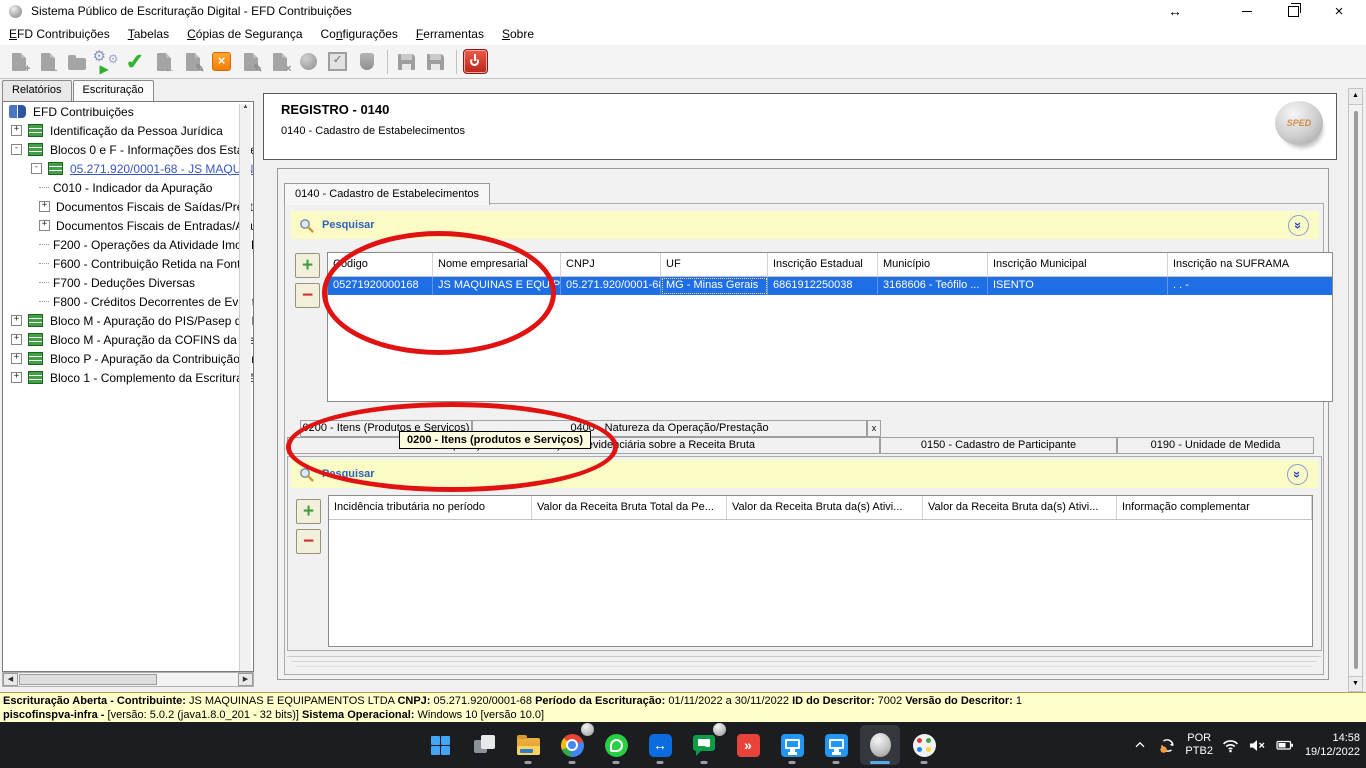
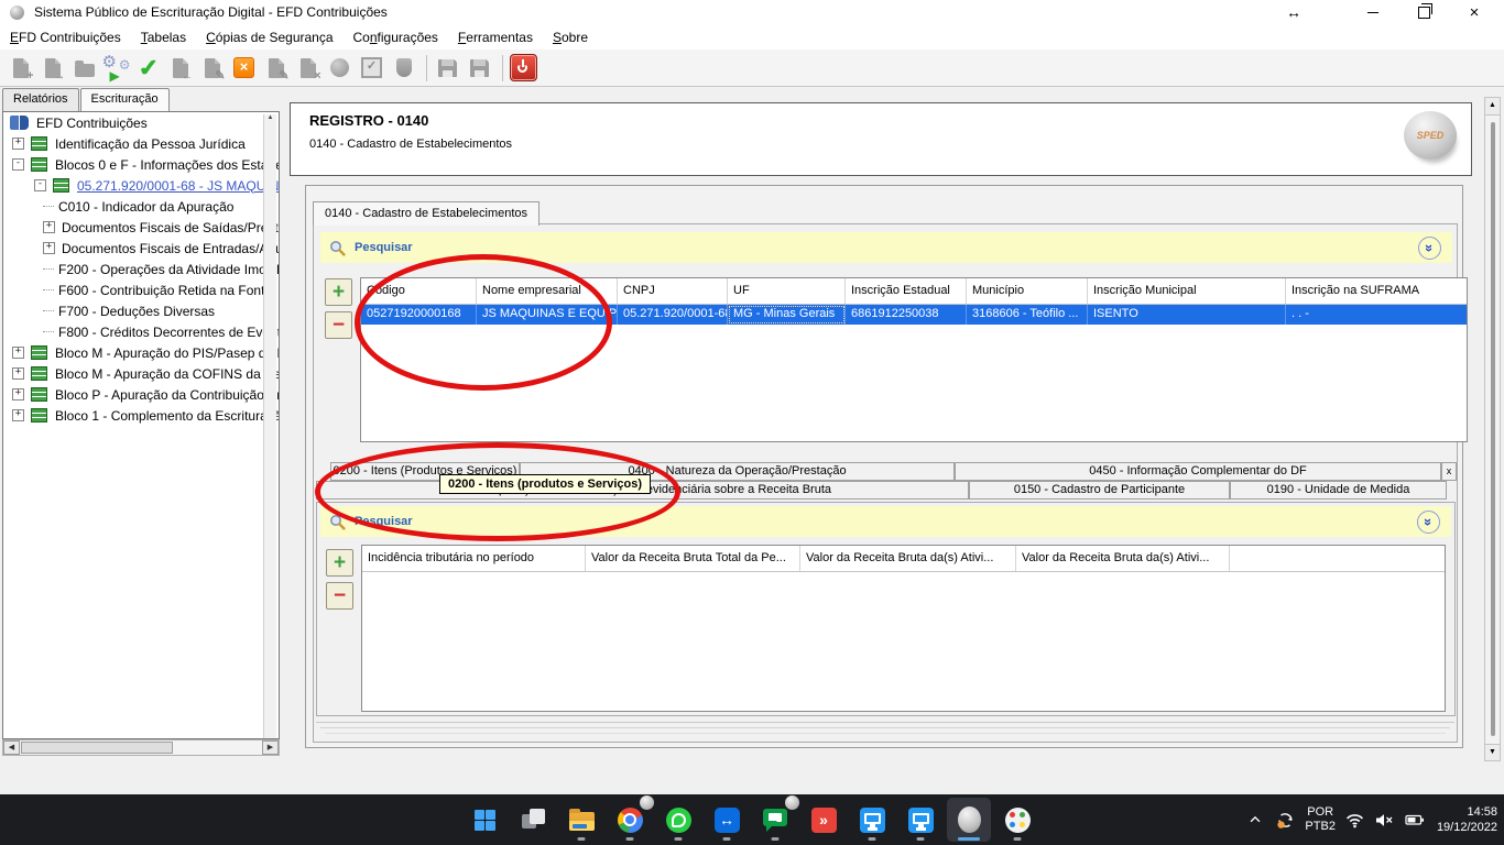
  Sistema Público de Escrituração Digital - EFD Contribuições
  ↔
  ×
  EFD Contribuições
  Tabelas
  Cópias de Segurança
  Configurações
  Ferramentas
  Sobre
  +
  →
  ⚙
  ⚙
  ▶
  ✓
  ←
  ✎
  ×
  ✎
  ×
  ✓
  Relatórios
  Escrituração
  EFD Contribuições
  +
  Identificação da Pessoa Jurídica
  -
  Blocos 0 e F - Informações dos Est
  -
  05.271.920/0001-68 - JS MAQU
  C010 - Indicador da Apuração
  +
  Documentos Fiscais de Saídas/Prt
  +
  Documentos Fiscais de Entradas/
  F200 - Operações da Atividade Iml
  F600 - Contribuição Retida na Fon
  F700 - Deduções Diversas
  F800 - Créditos Decorrentes de Ev
  +
  Bloco M - Apuração do PIS/Pasep
  +
  Bloco M - Apuração da COFINS dae
  +
  Bloco P - Apuração da Contribuição
  +
  Bloco 1 - Complemento da Escriturã
  REGISTRO - 0140
  0140 - Cadastro de Estabelecimentos
  SPED
  0140 - Cadastro de Estabelecimentos
  Pesquisar
  +
  −
  Código
  Nome empresarial
  CNPJ
  UF
  Inscrição Estadual
  Município
  Inscrição Municipal
  Inscrição na SUFRAMA
  05271920000168
  JS MAQUINAS E EQUIP.
  05.271.920/0001-6
  MG - Minas Gerais
  6861912250038
  3168606 - Teófilo ...
  ISENTO
  . . -
  0200 - Itens (Produtos e Serviços)
  0400 - Natureza da Operação/Prestação
+ 0450 - Informação Complementar do DF
  x
  0150 - Cadastro de Participante
  0190 - Unidade de Medida
  0200 - Itens (produtos e Serviços)
  Pesquisar
  +
  −
  Incidência tributária no período
  Valor da Receita Bruta Total da Pe...
  Valor da Receita Bruta da(s) Ativi...
  Valor da Receita Bruta da(s) Ativi...
- Informação complementar
- Escrituração Aberta - Contribuinte: JS MAQUINAS E EQUIPAMENTOS LTDA CNPJ: 05.271.920/0001-68 Período da Escrituração: 01/11/2022 a 30/11/2022 ID do Descritor: 7002 Versão do Descritor: 1
- piscofinspva-infra - [versão: 5.0.2 (java1.8.0_201 - 32 bits)] Sistema Operacional: Windows 10 [versão 10.0]
  ↔
  »
  POR
  PTB2
  14:58
  19/12/2022
